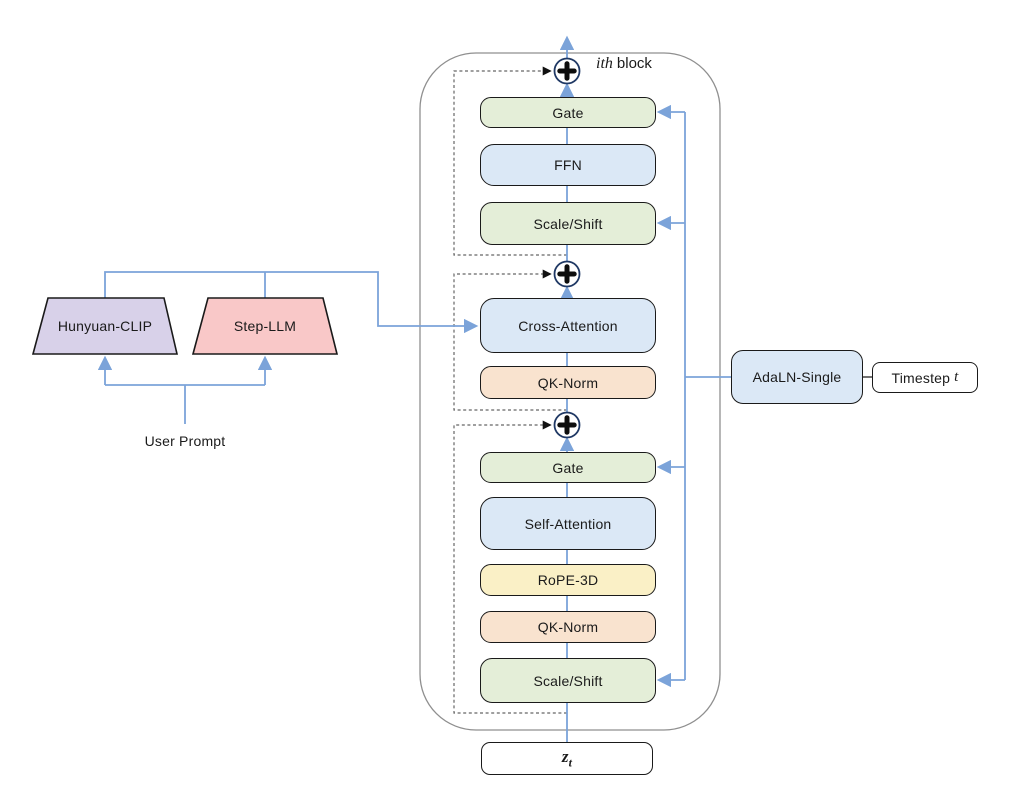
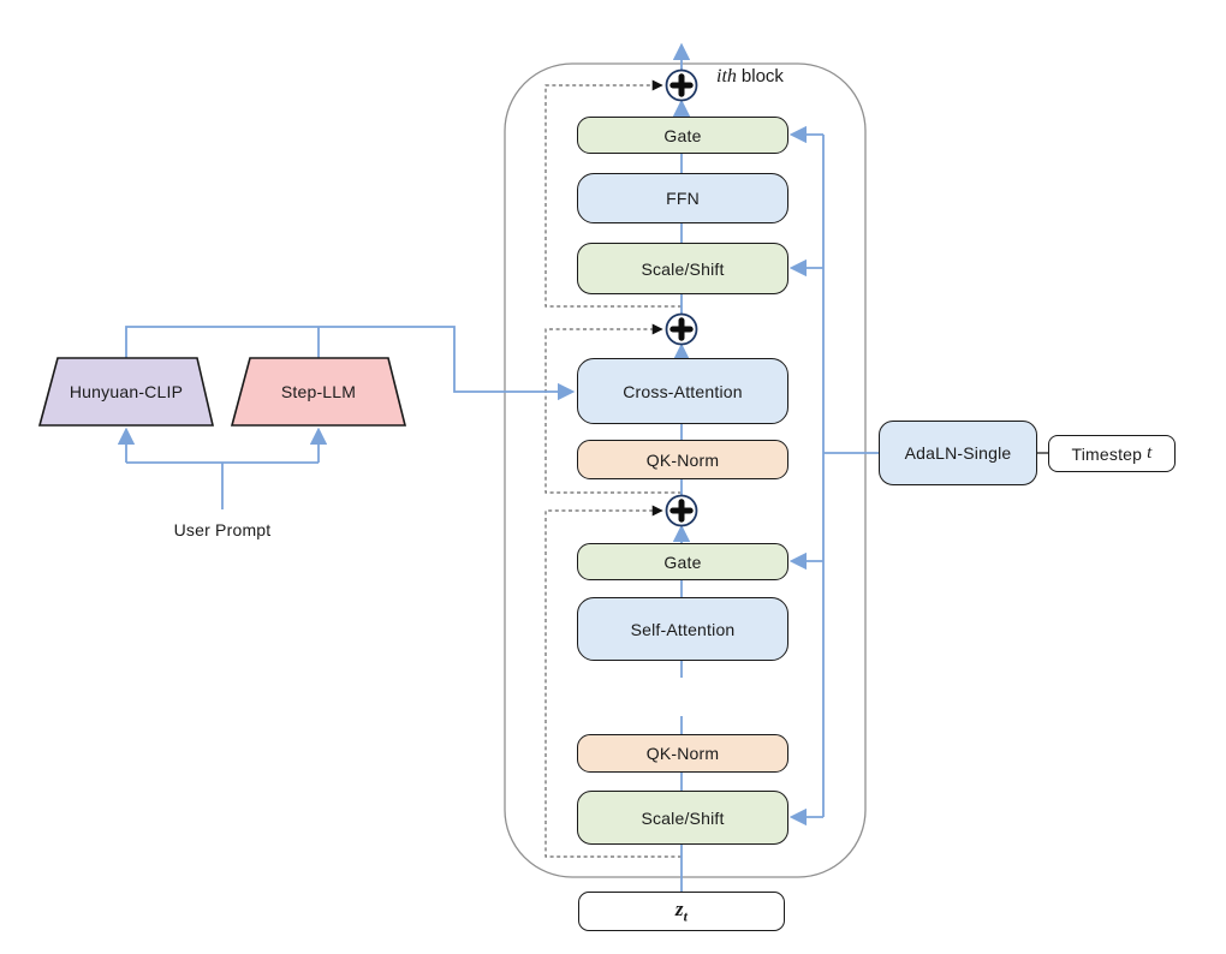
  i
  th
  block
  Gate
  FFN
  Scale/Shift
  Cross-Attention
  QK-Norm
  Gate
  Self-Attention
- RoPE-3D
  QK-Norm
  Scale/Shift
  zt
  AdaLN-Single
  Timestep
  t
  Hunyuan-CLIP
  Step-LLM
  User Prompt
